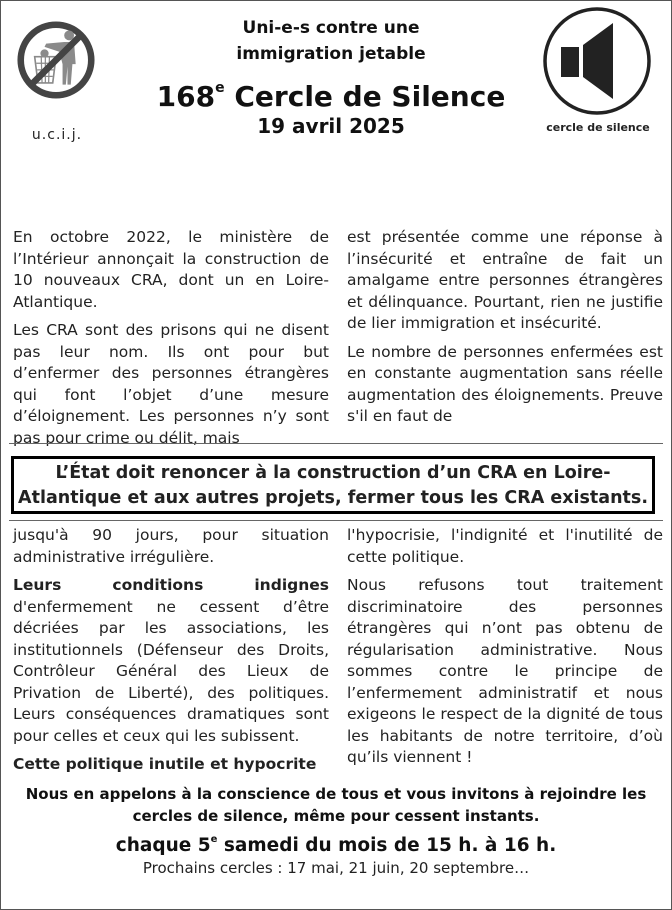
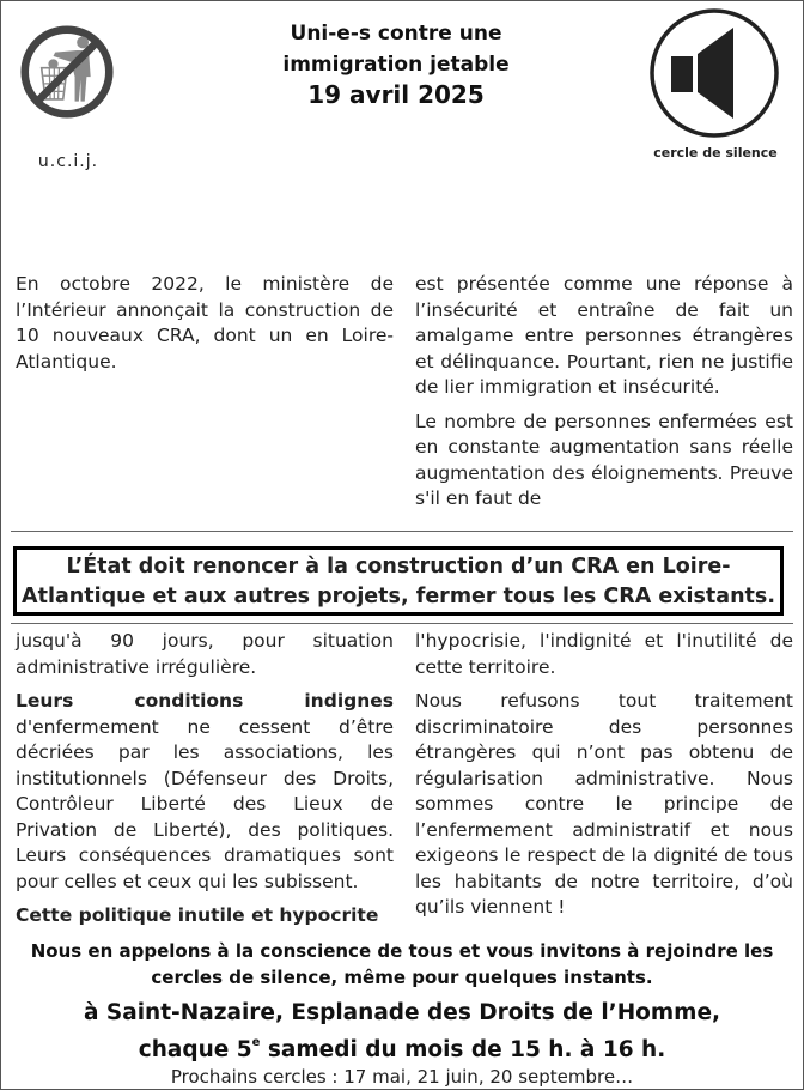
  u.c.i.j.
  cercle de silence
  Uni-e-s contre une
  immigration jetable
- 168e Cercle de Silence
  19 avril 2025
  En octobre 2022, le ministère de l’Intérieur annonçait la construction de 10 nouveaux CRA, dont un en Loire-Atlantique.
- Les CRA sont des prisons qui ne disent pas leur nom. Ils ont pour but d’enfermer des personnes étrangères qui font l’objet d’une mesure d’éloignement. Les personnes n’y sont pas pour crime ou délit, mais
  est présentée comme une réponse à l’insécurité et entraîne de fait un amalgame entre personnes étrangères et délinquance. Pourtant, rien ne justifie de lier immigration et insécurité.
  Le nombre de personnes enfermées est en constante augmentation sans réelle augmentation des éloignements. Preuve s'il en faut de
  L’État doit renoncer à la construction d’un CRA en Loire-
  Atlantique et aux autres projets, fermer tous les CRA existants.
  jusqu'à 90 jours, pour situation administrative irrégulière.
- Leurs conditions indignes d'enfermement ne cessent d’être décriées par les associations, les institutionnels (Défenseur des Droits, Contrôleur Général des Lieux de Privation de Liberté), des politiques. Leurs conséquences dramatiques sont pour celles et ceux qui les subissent.
+ Leurs conditions indignes d'enfermement ne cessent d’être décriées par les associations, les institutionnels (Défenseur des Droits, Contrôleur Liberté des Lieux de Privation de Liberté), des politiques. Leurs conséquences dramatiques sont pour celles et ceux qui les subissent.
  Cette politique inutile et hypocrite
- l'hypocrisie, l'indignité et l'inutilité de cette politique.
+ l'hypocrisie, l'indignité et l'inutilité de cette territoire.
  Nous refusons tout traitement discriminatoire des personnes étrangères qui n’ont pas obtenu de régularisation administrative. Nous sommes contre le principe de l’enfermement administratif et nous exigeons le respect de la dignité de tous les habitants de notre territoire, d’où qu’ils viennent !
  Nous en appelons à la conscience de tous et vous invitons à rejoindre les
- cercles de silence, même pour cessent instants.
+ cercles de silence, même pour quelques instants.
+ à Saint-Nazaire, Esplanade des Droits de l’Homme,
  chaque 5e samedi du mois de 15 h. à 16 h.
  Prochains cercles : 17 mai, 21 juin, 20 septembre…
